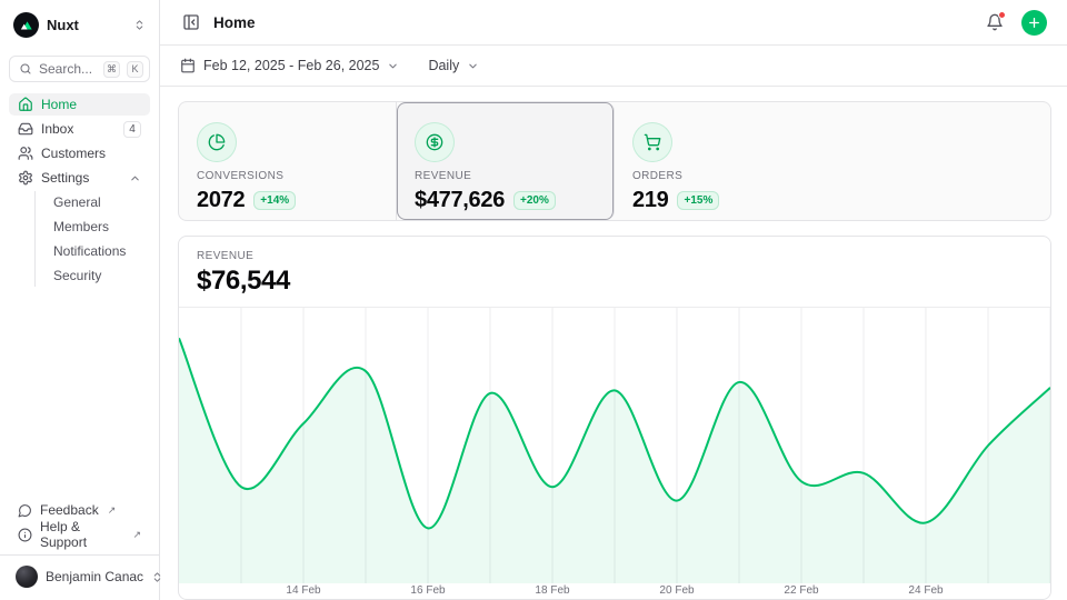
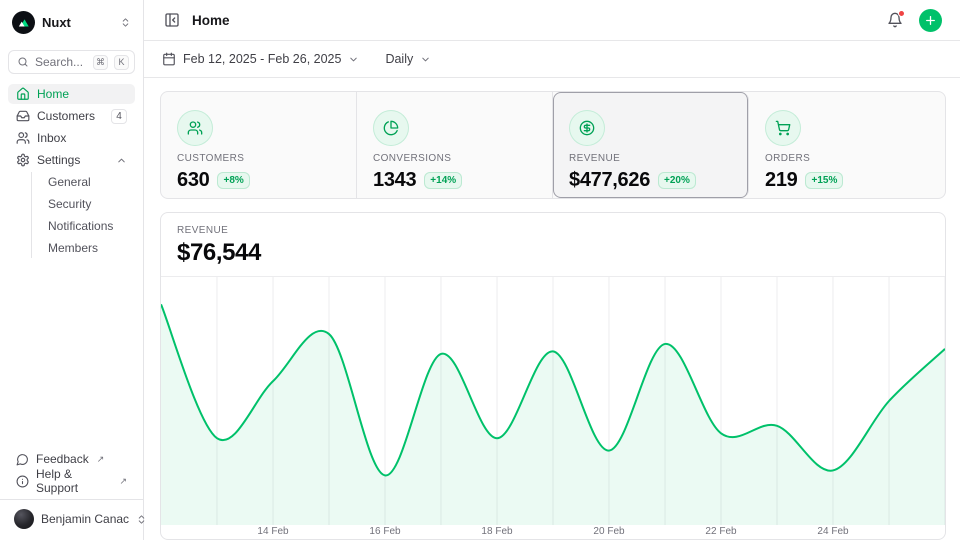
  Nuxt
  Search...
  ⌘
  K
  Home
- Inbox
+ Customers
  4
- Customers
+ Inbox
  Settings
  General
- Members
+ Security
  Notifications
- Security
+ Members
  Feedback
  ↗
  Help & Support
  ↗
  Benjamin Canac
  Home
  Feb 12, 2025 - Feb 26, 2025
  Daily
+ CUSTOMERS
+ 630
+ +8%
  CONVERSIONS
- 2072
+ 1343
  +14%
  REVENUE
  $477,626
  +20%
  ORDERS
  219
  +15%
  REVENUE
  $76,544
  14 Feb
  16 Feb
  18 Feb
  20 Feb
  22 Feb
  24 Feb
